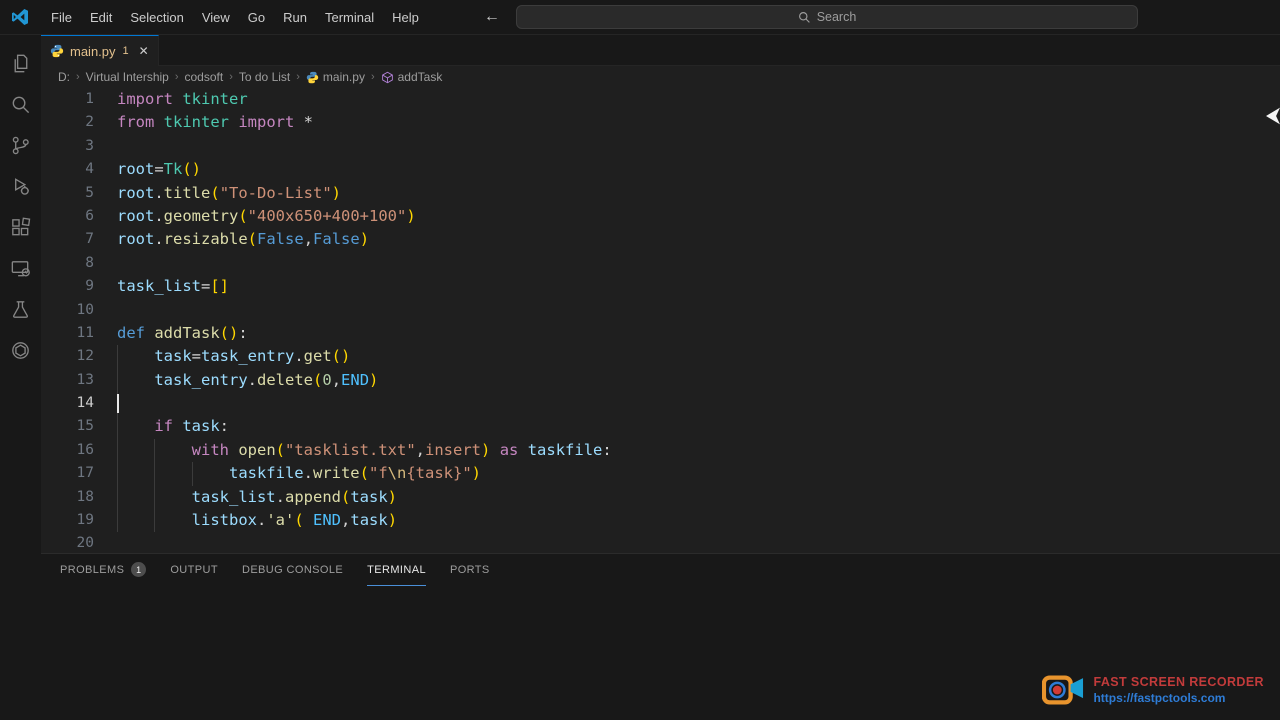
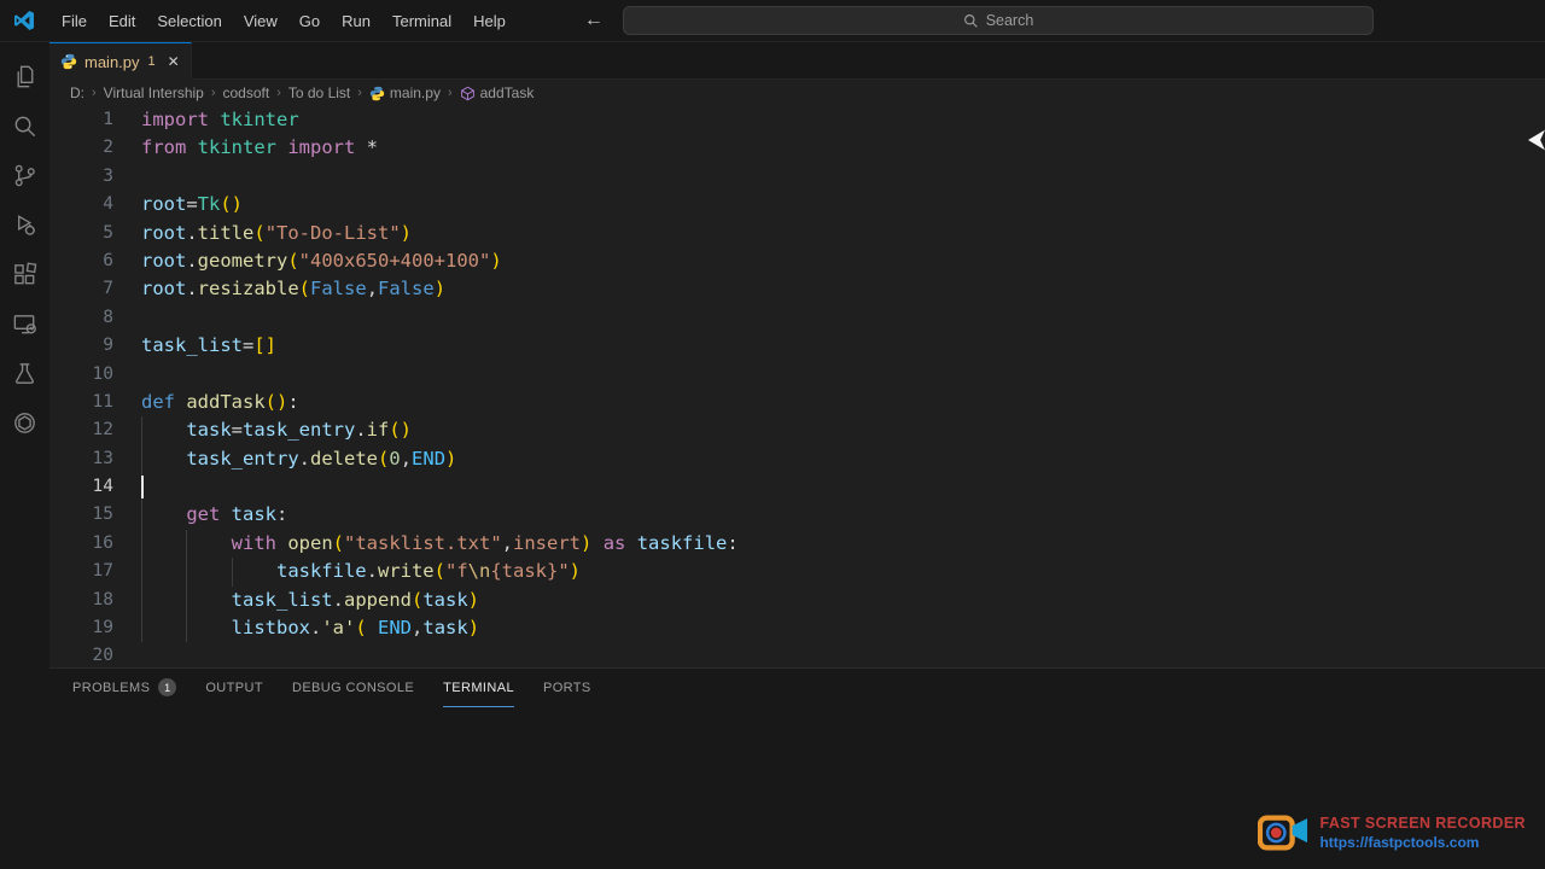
  File
  Edit
  Selection
  View
  Go
  Run
  Terminal
  Help
  ←
  Search
  main.py
  1
  ✕
  D:
  ›
  Virtual Intership
  ›
  codsoft
  ›
  To do List
  ›
  main.py
  ›
  addTask
  1
  import tkinter
  2
  from tkinter import *
  3
  4
  root=Tk()
  5
  root.title("To-Do-List")
  6
  root.geometry("400x650+400+100")
  7
  root.resizable(False,False)
  8
  9
  task_list=[]
  10
  11
  def addTask():
  12
- task=task_entry.get()
+ task=task_entry.if()
  13
  task_entry.delete(0,END)
  14
  15
- if task:
+ get task:
  16
  with open("tasklist.txt",insert) as taskfile:
  17
  taskfile.write("f\n{task}")
  18
  task_list.append(task)
  19
  listbox.'a'( END,task)
  20
  PROBLEMS
  1
  OUTPUT
  DEBUG CONSOLE
  TERMINAL
  PORTS
  FAST SCREEN RECORDER
  https://fastpctools.com
